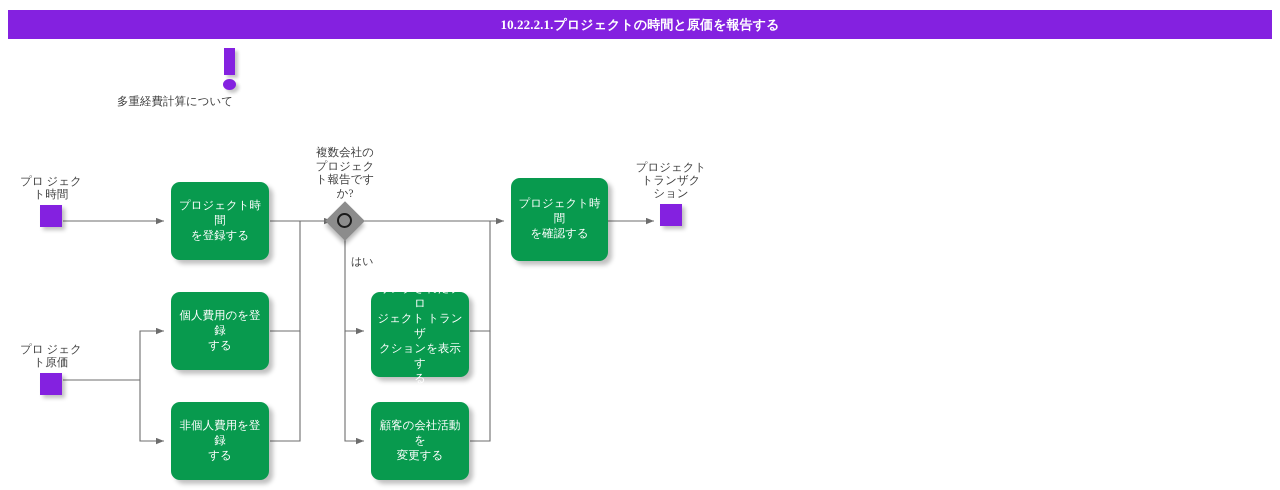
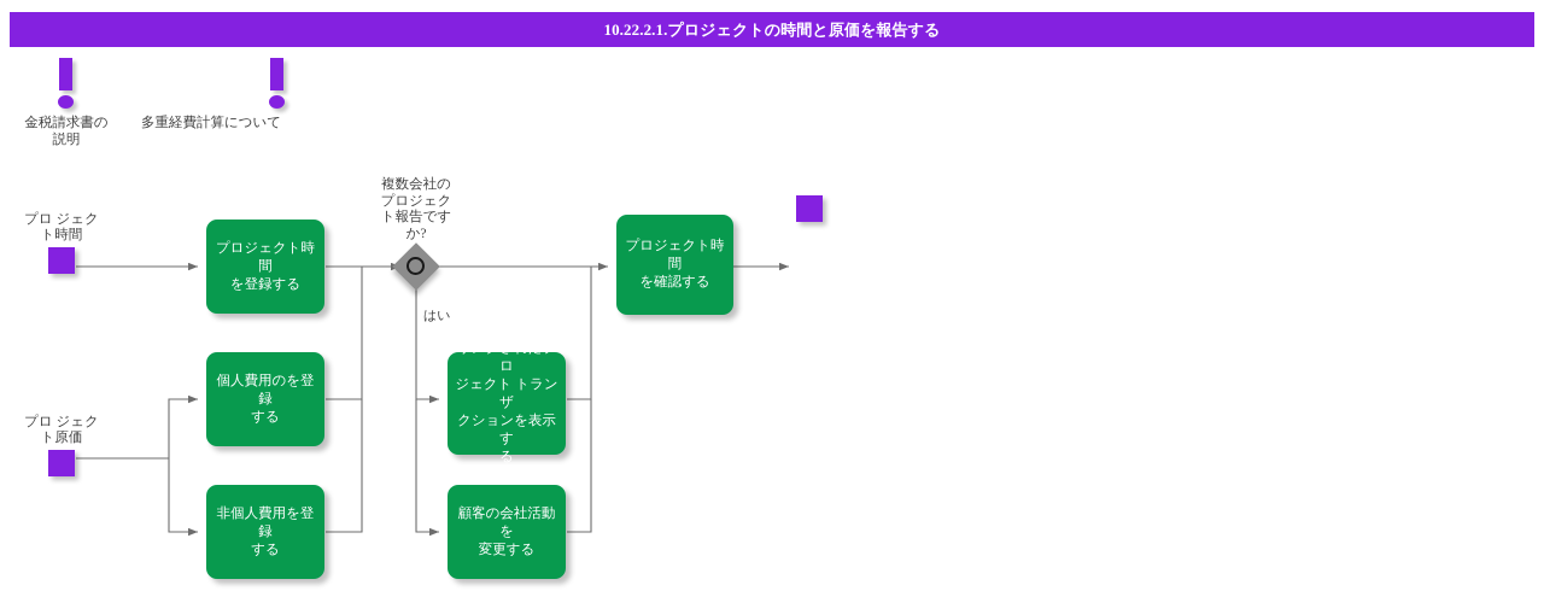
  10.22.2.1.プロジェクトの時間と原価を報告する
+ 金税請求書の
+ 説明
  多重経費計算について
  プロ ジェク
  ト時間
  プロ ジェク
  ト原価
- プロジェクト
- トランザク
- ション
  プロジェクト時間
  を登録する
  個人費用のを登録
  する
  非個人費用を登録
  する
  リンクされたプロ
  ジェクト トランザ
  クションを表示す
  る
  顧客の会社活動を
  変更する
  プロジェクト時間
  を確認する
  複数会社の
  プロジェク
  ト報告です
  か?
  はい
